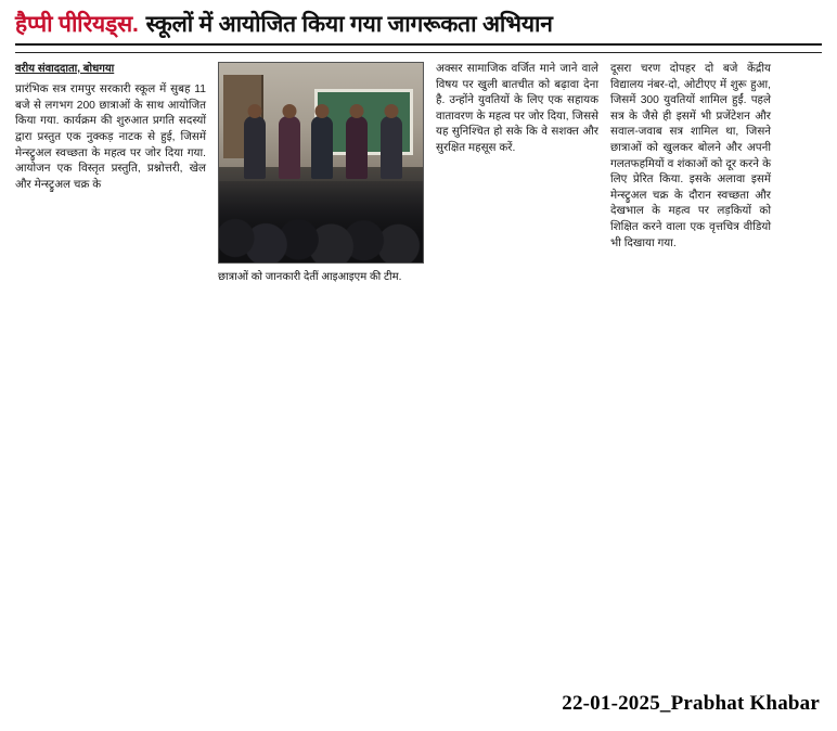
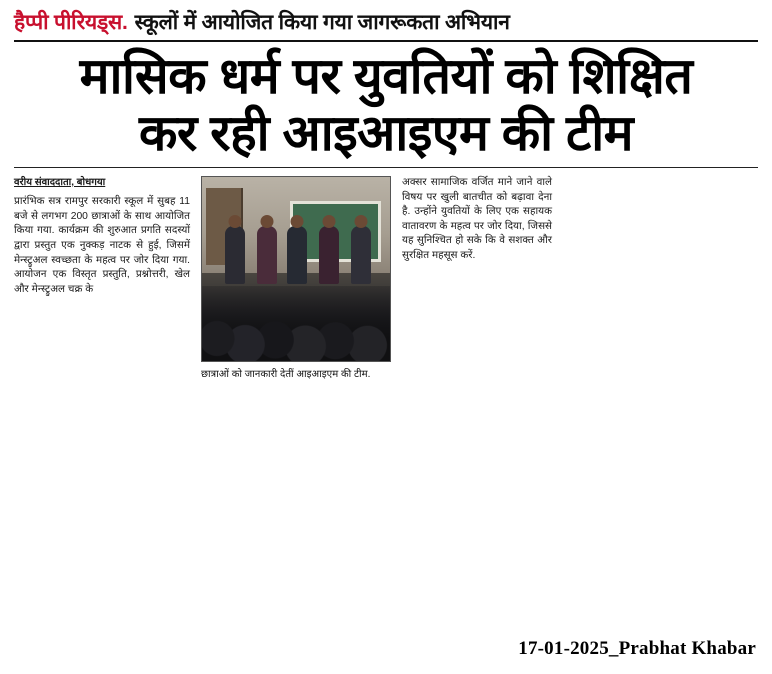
  हैप्पी पीरियड्स.
  स्कूलों में आयोजित किया गया जागरूकता अभियान
+ मासिक धर्म पर युवतियों को शिक्षित
+ कर रही आइआइएम की टीम
  वरीय संवाददाता, बोधगया
  प्रारंभिक सत्र रामपुर सरकारी स्कूल में सुबह 11 बजे से लगभग 200 छात्राओं के साथ आयोजित किया गया. कार्यक्रम की शुरुआत प्रगति सदस्यों द्वारा प्रस्तुत एक नुक्कड़ नाटक से हुई, जिसमें मेन्स्ट्रुअल स्वच्छता के महत्व पर जोर दिया गया. आयोजन एक विस्तृत प्रस्तुति, प्रश्नोत्तरी, खेल और मेन्स्ट्रुअल चक्र के
  छात्राओं को जानकारी देतीं आइआइएम की टीम.
  अक्सर सामाजिक वर्जित माने जाने वाले विषय पर खुली बातचीत को बढ़ावा देना है. उन्होंने युवतियों के लिए एक सहायक वातावरण के महत्व पर जोर दिया, जिससे यह सुनिश्चित हो सके कि वे सशक्त और सुरक्षित महसूस करें.
- दूसरा चरण दोपहर दो बजे केंद्रीय विद्यालय नंबर-दो, ओटीएए में शुरू हुआ, जिसमें 300 युवतियों शामिल हुईं. पहले सत्र के जैसे ही इसमें भी प्रजेंटेशन और सवाल-जवाब सत्र शामिल था, जिसने छात्राओं को खुलकर बोलने और अपनी गलतफहमियों व शंकाओं को दूर करने के लिए प्रेरित किया. इसके अलावा इसमें मेन्स्ट्रुअल चक्र के दौरान स्वच्छता और देखभाल के महत्व पर लड़कियों को शिक्षित करने वाला एक वृत्तचित्र वीडियो भी दिखाया गया.
- 22-01-2025_Prabhat Khabar
+ 17-01-2025_Prabhat Khabar
